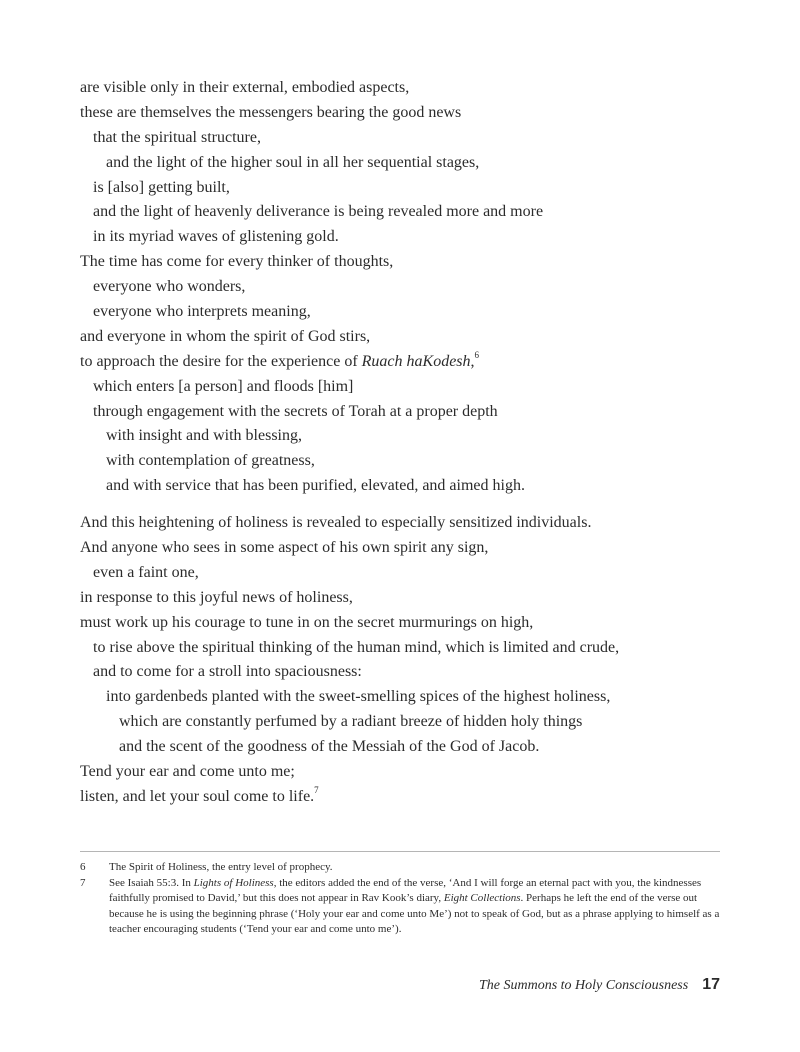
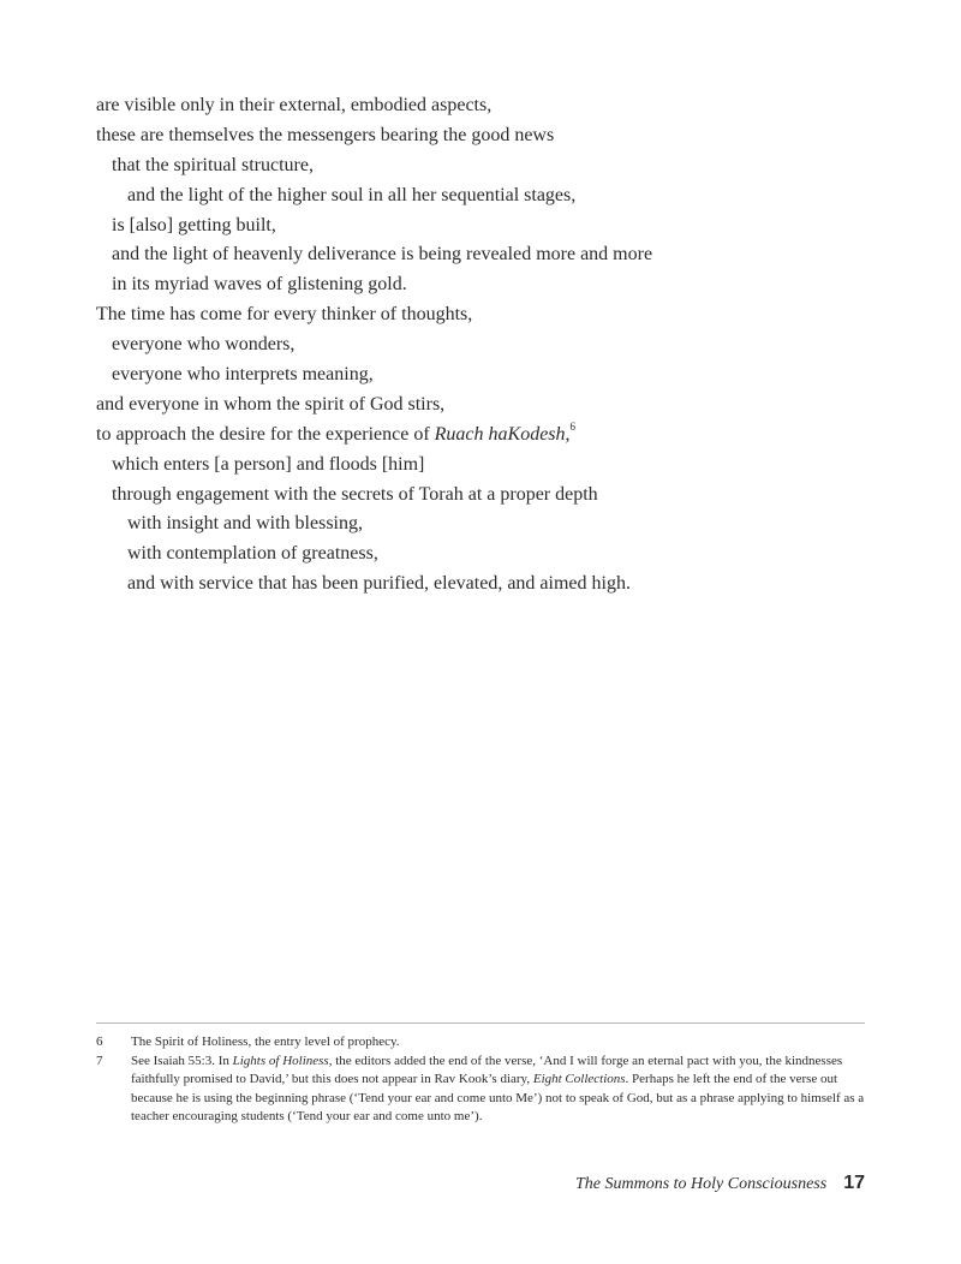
  are visible only in their external, embodied aspects,
  these are themselves the messengers bearing the good news
  that the spiritual structure,
  and the light of the higher soul in all her sequential stages,
  is [also] getting built,
  and the light of heavenly deliverance is being revealed more and more
  in its myriad waves of glistening gold.
  The time has come for every thinker of thoughts,
  everyone who wonders,
  everyone who interprets meaning,
  and everyone in whom the spirit of God stirs,
  to approach the desire for the experience of Ruach haKodesh,6
  which enters [a person] and floods [him]
  through engagement with the secrets of Torah at a proper depth
  with insight and with blessing,
  with contemplation of greatness,
  and with service that has been purified, elevated, and aimed high.
- And this heightening of holiness is revealed to especially sensitized individuals.
- And anyone who sees in some aspect of his own spirit any sign,
- even a faint one,
- in response to this joyful news of holiness,
- must work up his courage to tune in on the secret murmurings on high,
- to rise above the spiritual thinking of the human mind, which is limited and crude,
- and to come for a stroll into spaciousness:
- into gardenbeds planted with the sweet-smelling spices of the highest holiness,
- which are constantly perfumed by a radiant breeze of hidden holy things
- and the scent of the goodness of the Messiah of the God of Jacob.
- Tend your ear and come unto me;
- listen, and let your soul come to life.7
  6
  The Spirit of Holiness, the entry level of prophecy.
  7
- See Isaiah 55:3. In Lights of Holiness, the editors added the end of the verse, ‘And I will forge an eternal pact with you, the kindnesses faithfully promised to David,’ but this does not appear in Rav Kook’s diary, Eight Collections. Perhaps he left the end of the verse out because he is using the beginning phrase (‘Holy your ear and come unto Me’) not to speak of God, but as a phrase applying to himself as a teacher encouraging students (‘Tend your ear and come unto me’).
+ See Isaiah 55:3. In Lights of Holiness, the editors added the end of the verse, ‘And I will forge an eternal pact with you, the kindnesses faithfully promised to David,’ but this does not appear in Rav Kook’s diary, Eight Collections. Perhaps he left the end of the verse out because he is using the beginning phrase (‘Tend your ear and come unto Me’) not to speak of God, but as a phrase applying to himself as a teacher encouraging students (‘Tend your ear and come unto me’).
  The Summons to Holy Consciousness
  17
